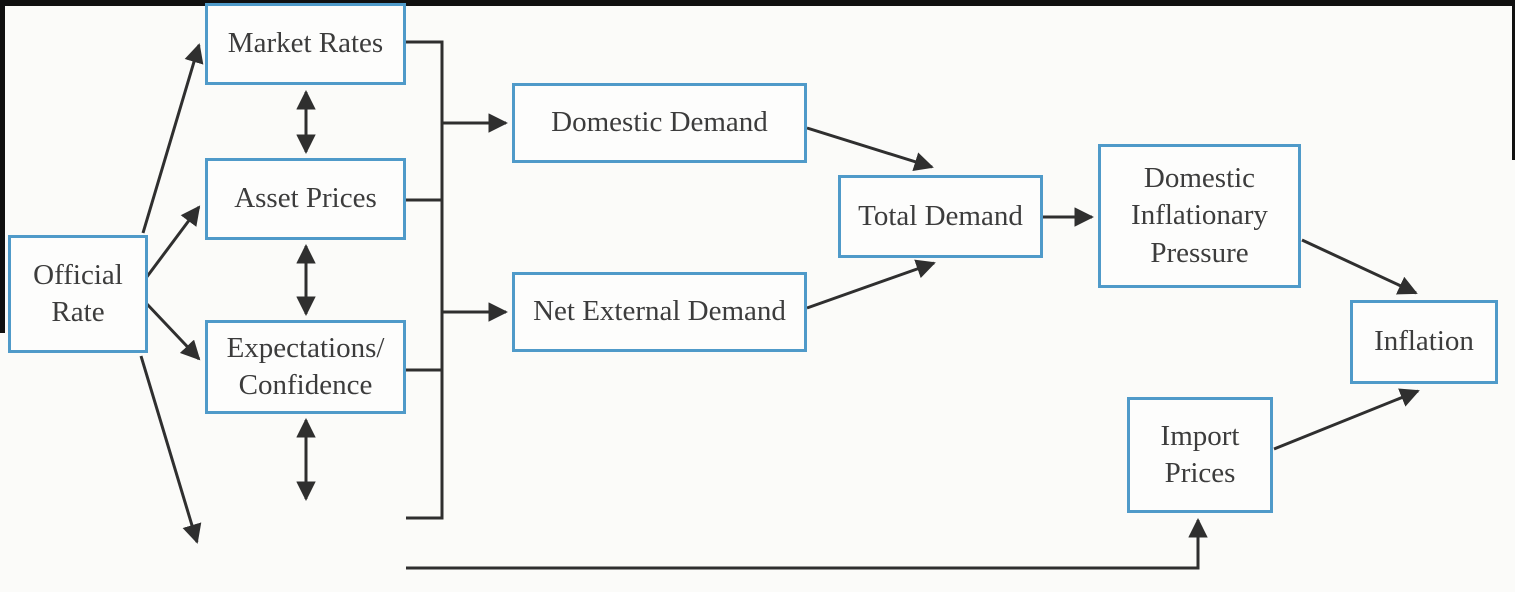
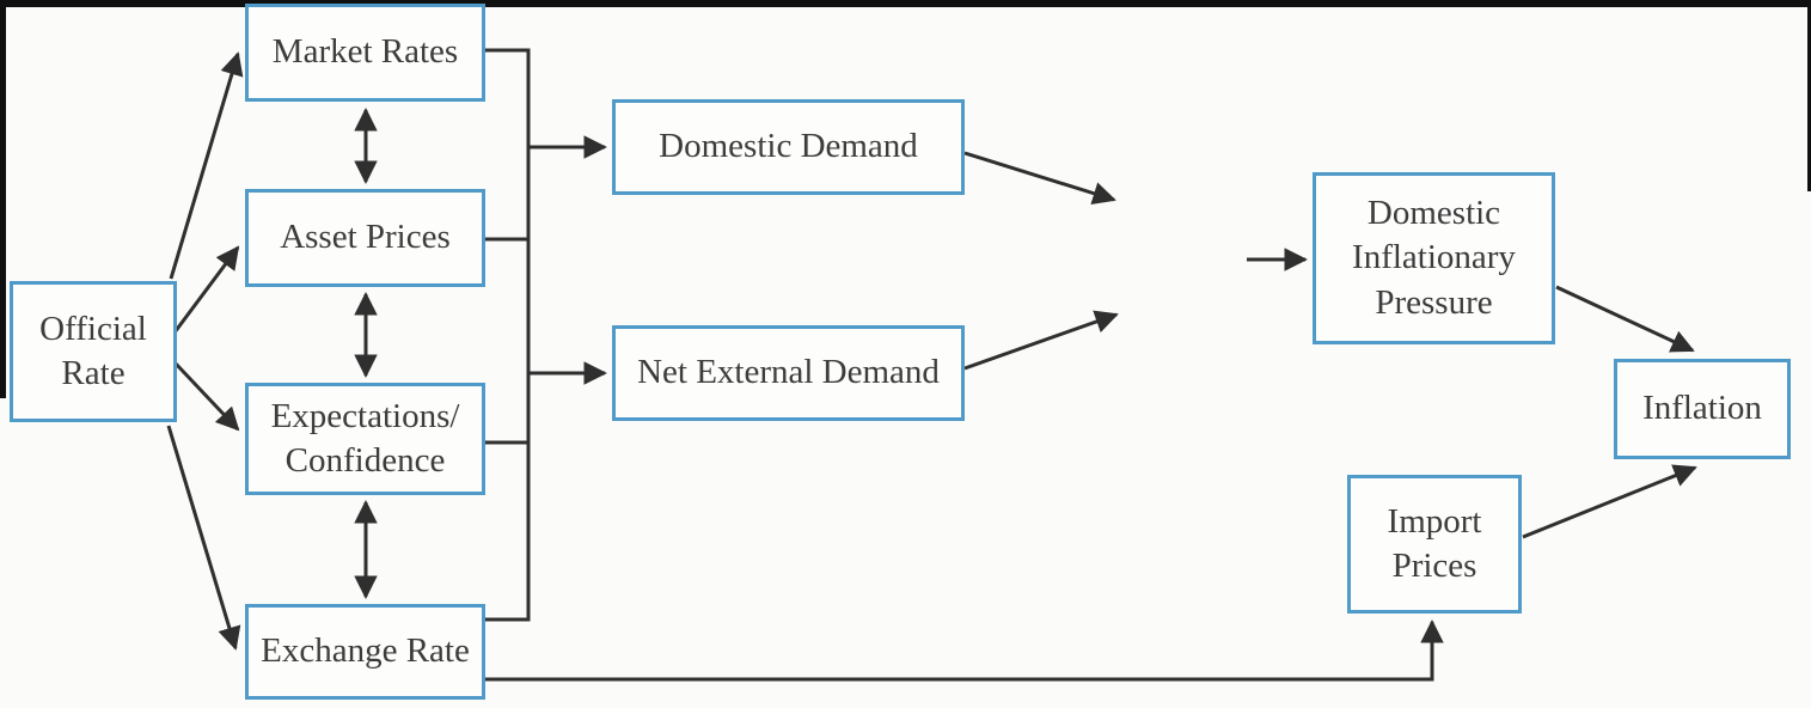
  Official
  Rate
  Market Rates
  Asset Prices
  Expectations/
  Confidence
+ Exchange Rate
  Domestic Demand
  Net External Demand
- Total Demand
  Domestic
  Inflationary
  Pressure
  Import
  Prices
  Inflation
